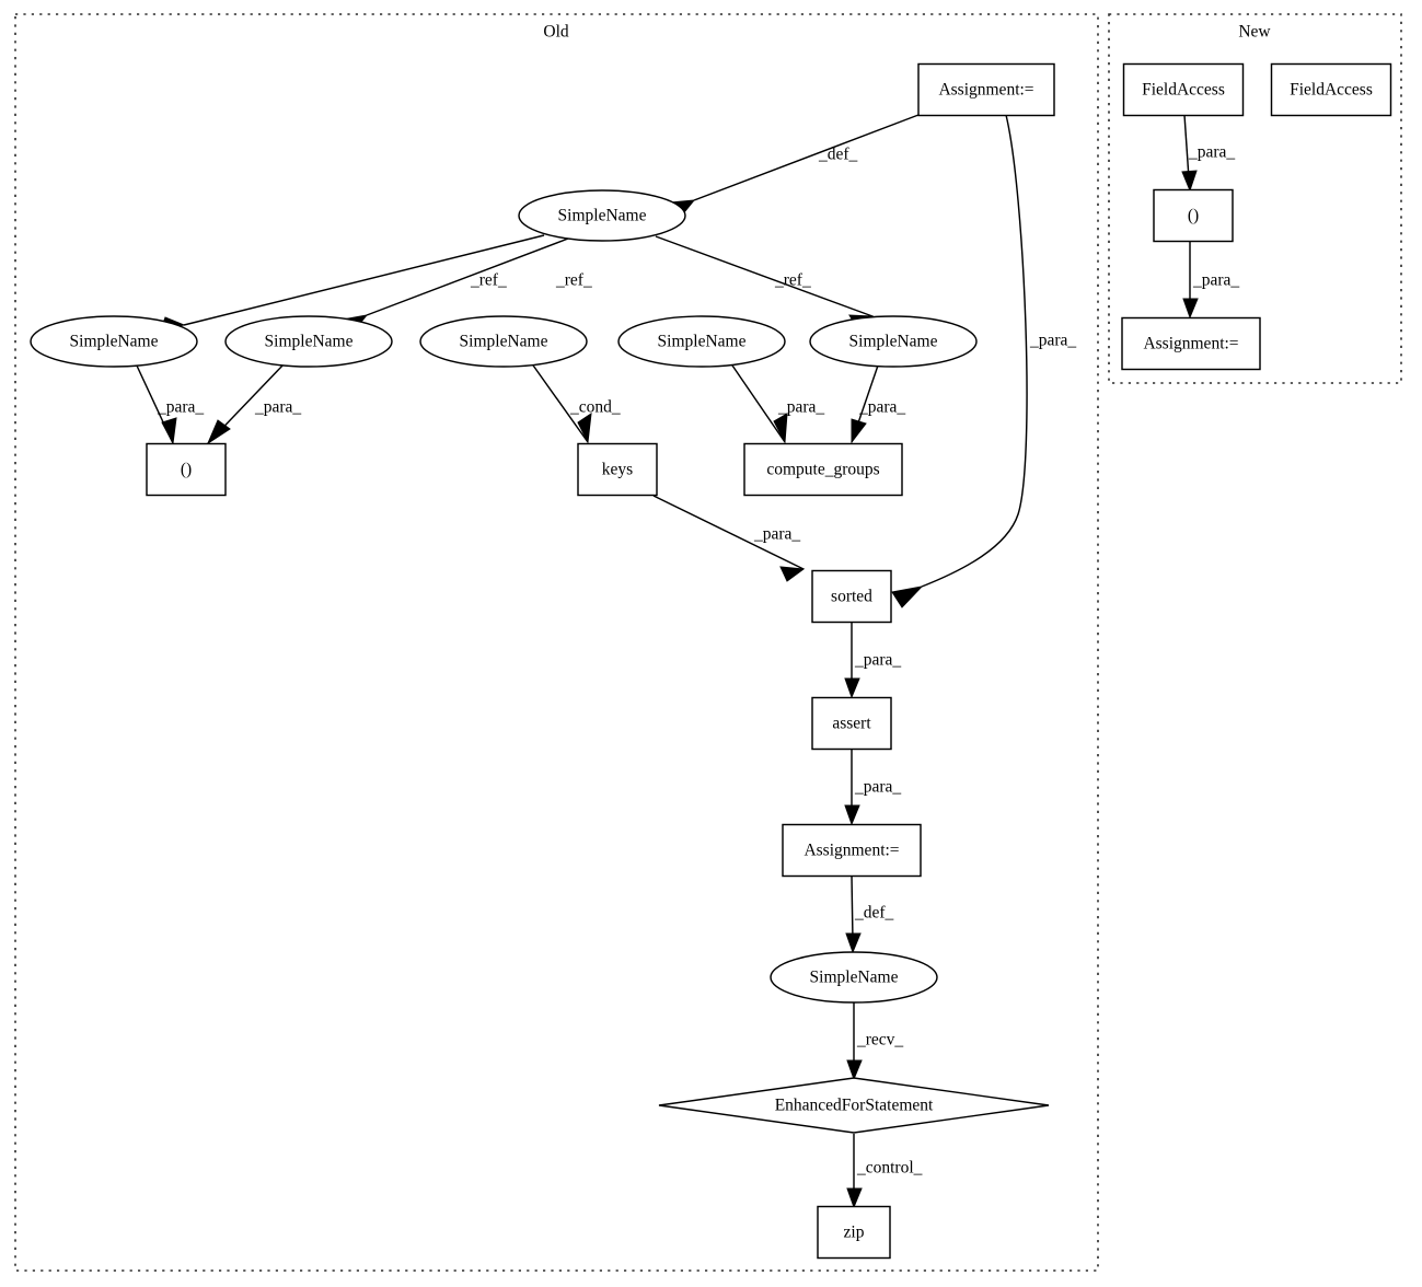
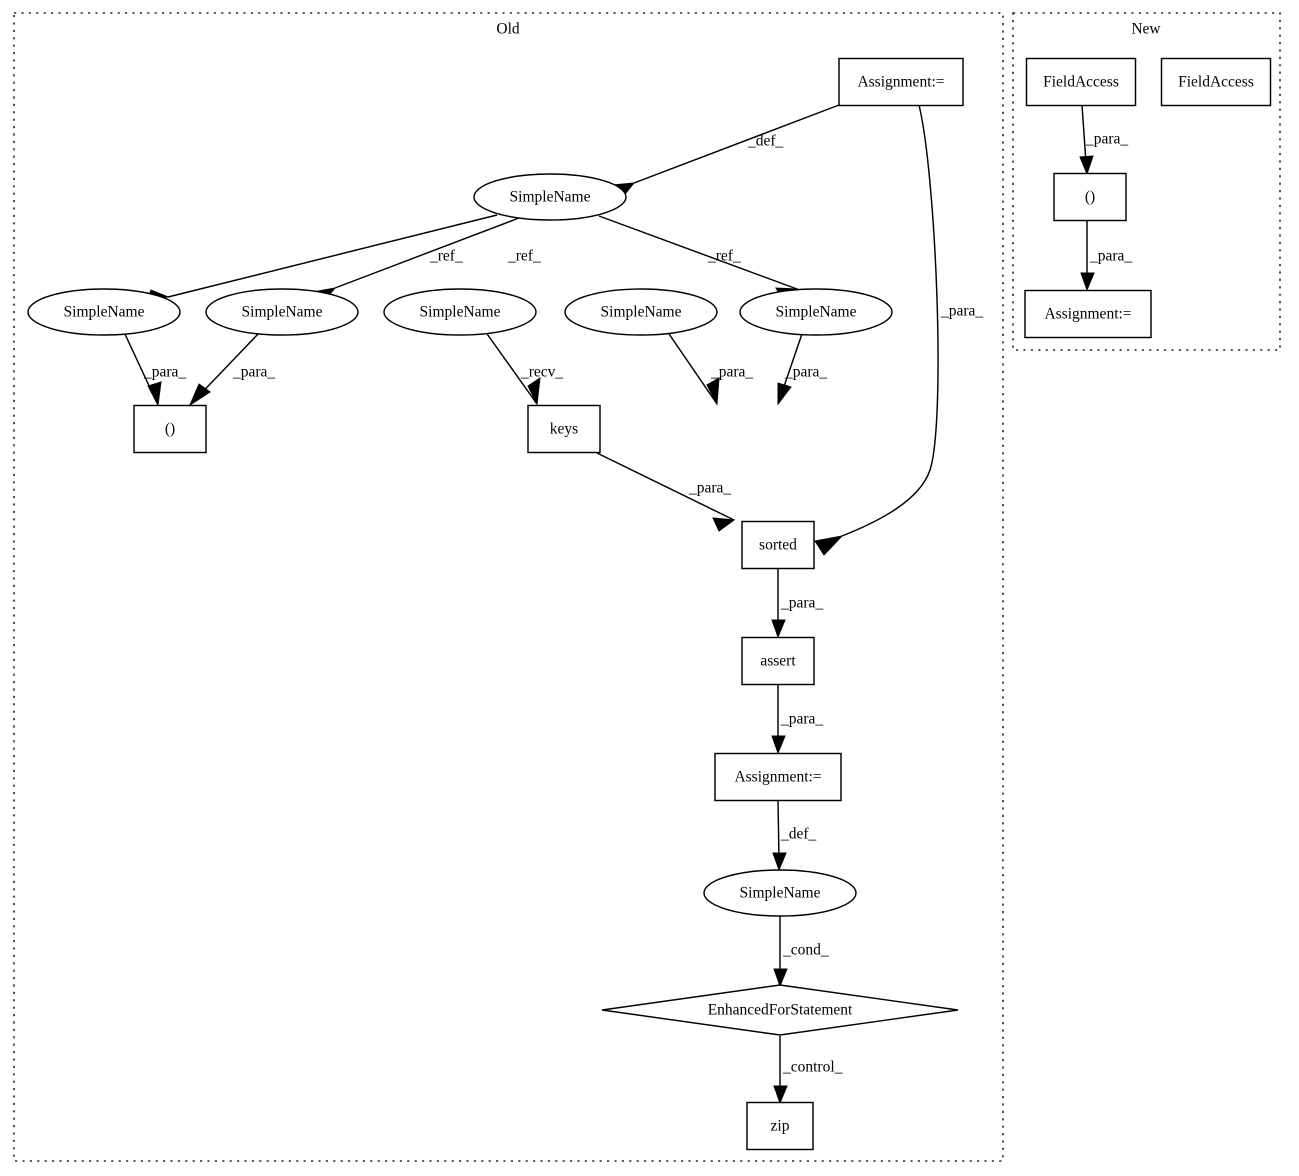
  Old
  New
  _def_
  _ref_
  _ref_
  _ref_
  _para_
  _para_
  _para_
- _cond_
+ _recv_
  _para_
  _para_
  _para_
  _para_
  _para_
  _def_
- _recv_
+ _cond_
  _control_
  _para_
  _para_
  Assignment:=
  SimpleName
  SimpleName
  SimpleName
  SimpleName
  SimpleName
  SimpleName
  ()
  keys
- compute_groups
  sorted
  assert
  Assignment:=
  SimpleName
  EnhancedForStatement
  zip
  FieldAccess
  FieldAccess
  ()
  Assignment:=
